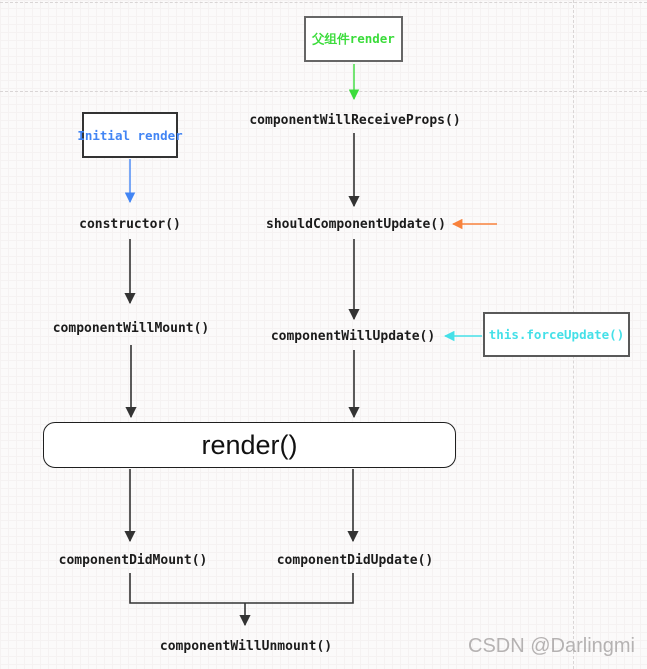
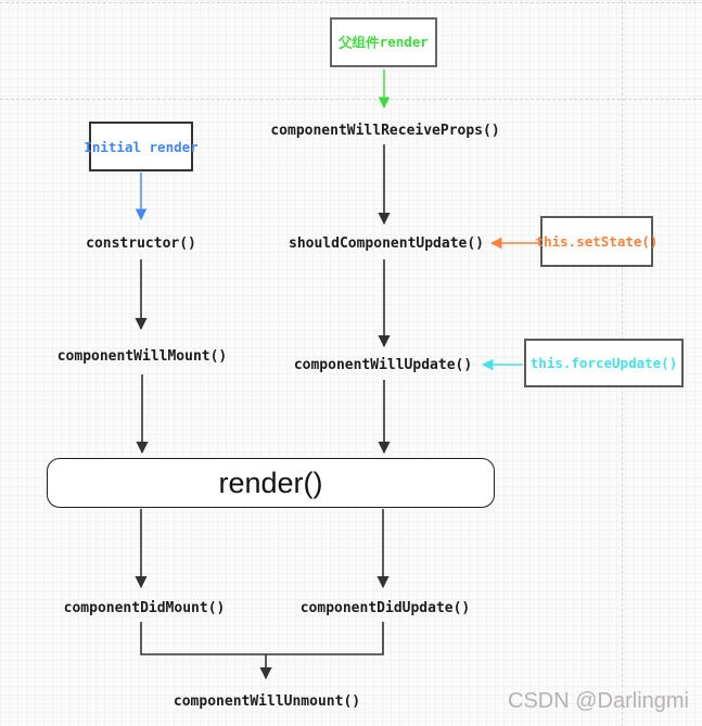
  父组件render
  Initial render
+ this.setState()
  this.forceUpdate()
  render()
  componentWillReceiveProps()
  shouldComponentUpdate()
  componentWillUpdate()
  constructor()
  componentWillMount()
  componentDidMount()
  componentDidUpdate()
  componentWillUnmount()
  CSDN @Darlingmi
